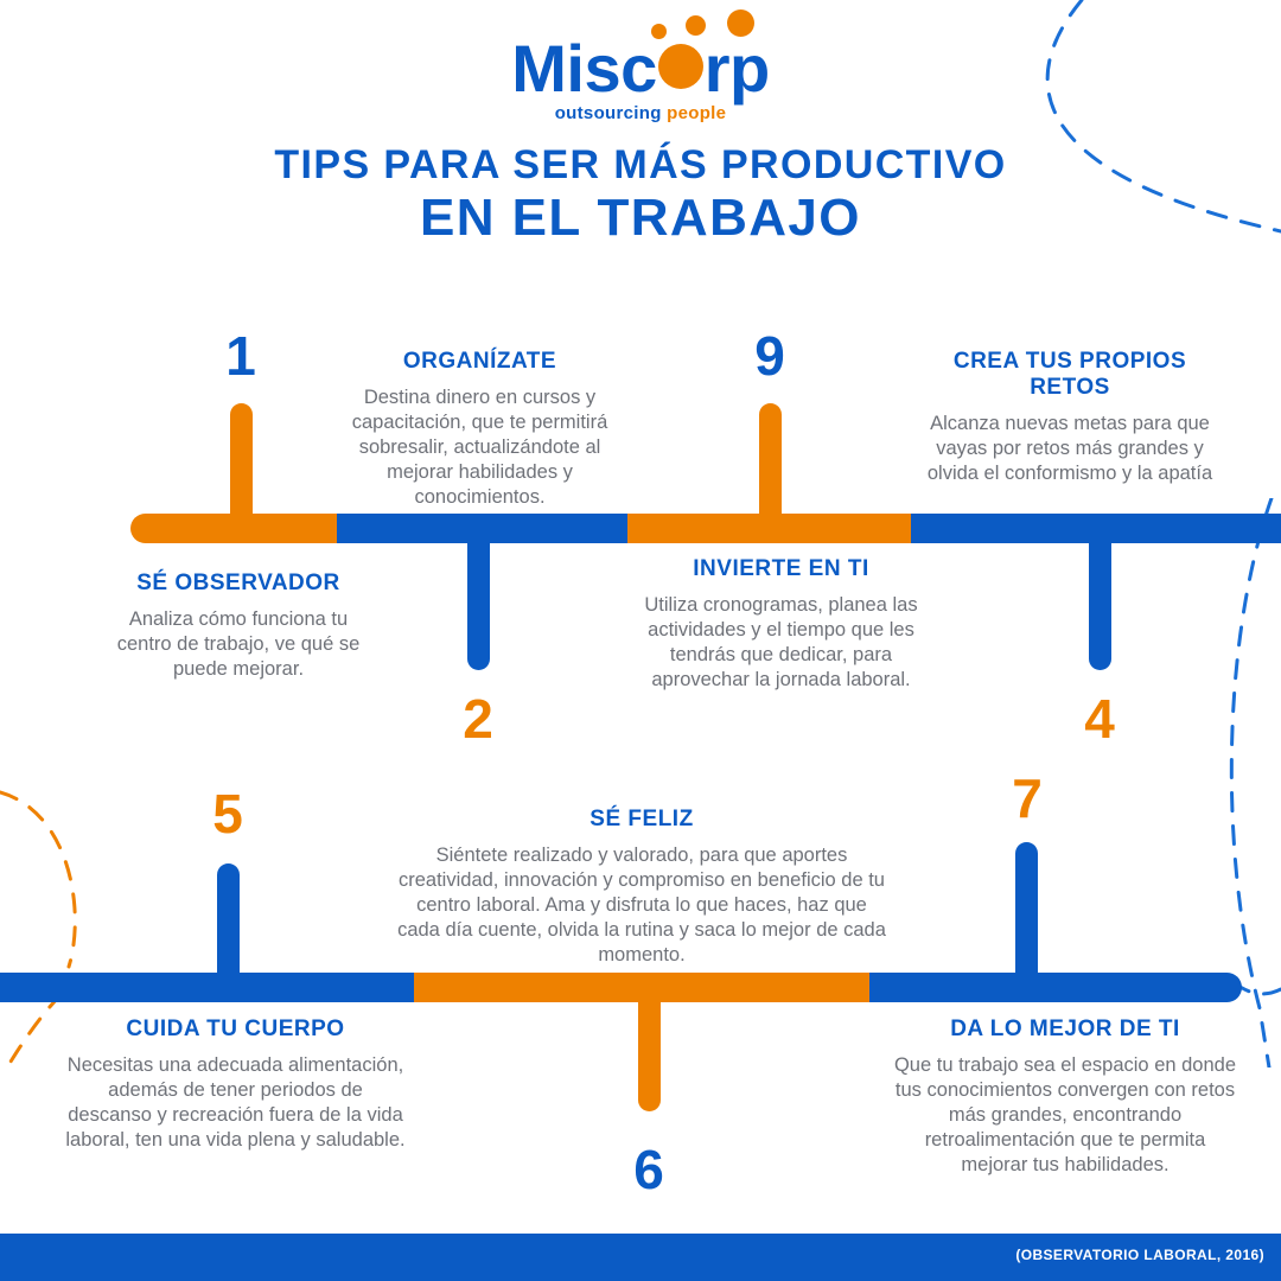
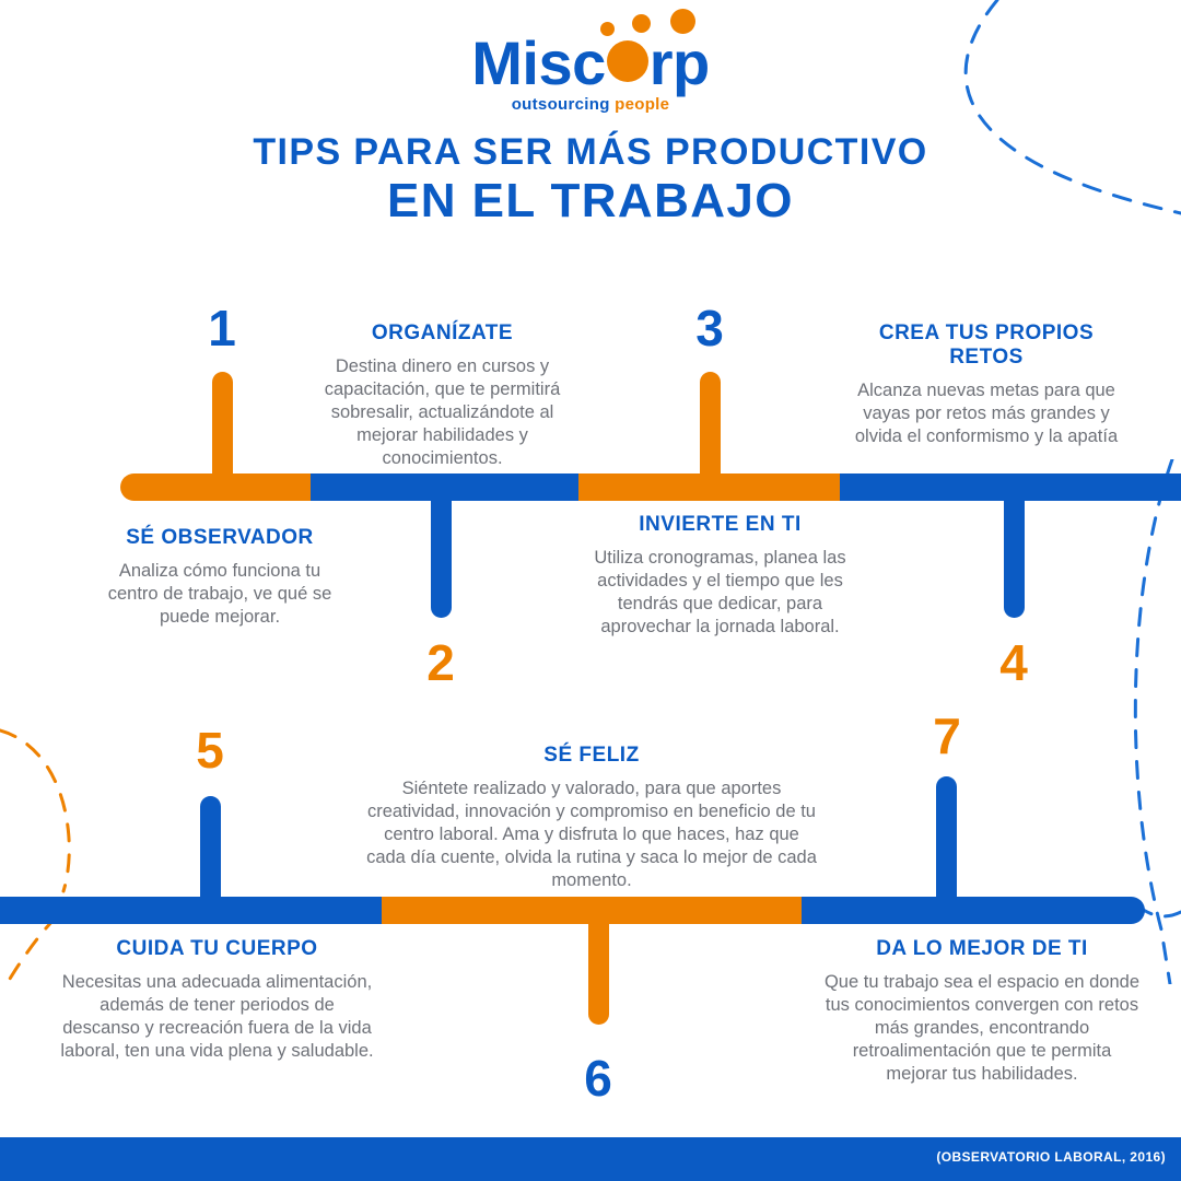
  Misc
  rp
  outsourcing people
  TIPS PARA SER MÁS PRODUCTIVO
  EN EL TRABAJO
  1
  2
- 9
+ 3
  4
  5
  6
  7
  ORGANÍZATE
  Destina dinero en cursos y capacitación, que te permitirá sobresalir, actualizándote al mejorar habilidades y conocimientos.
  SÉ OBSERVADOR
  Analiza cómo funciona tu centro de trabajo, ve qué se puede mejorar.
  CREA TUS PROPIOS RETOS
  Alcanza nuevas metas para que vayas por retos más grandes y olvida el conformismo y la apatía
  INVIERTE EN TI
  Utiliza cronogramas, planea las actividades y el tiempo que les tendrás que dedicar, para aprovechar la jornada laboral.
  SÉ FELIZ
  Siéntete realizado y valorado, para que aportes creatividad, innovación y compromiso en beneficio de tu centro laboral. Ama y disfruta lo que haces, haz que cada día cuente, olvida la rutina y saca lo mejor de cada momento.
  CUIDA TU CUERPO
  Necesitas una adecuada alimentación, además de tener periodos de descanso y recreación fuera de la vida laboral, ten una vida plena y saludable.
  DA LO MEJOR DE TI
  Que tu trabajo sea el espacio en donde tus conocimientos convergen con retos más grandes, encontrando retroalimentación que te permita mejorar tus habilidades.
  (OBSERVATORIO LABORAL, 2016)
